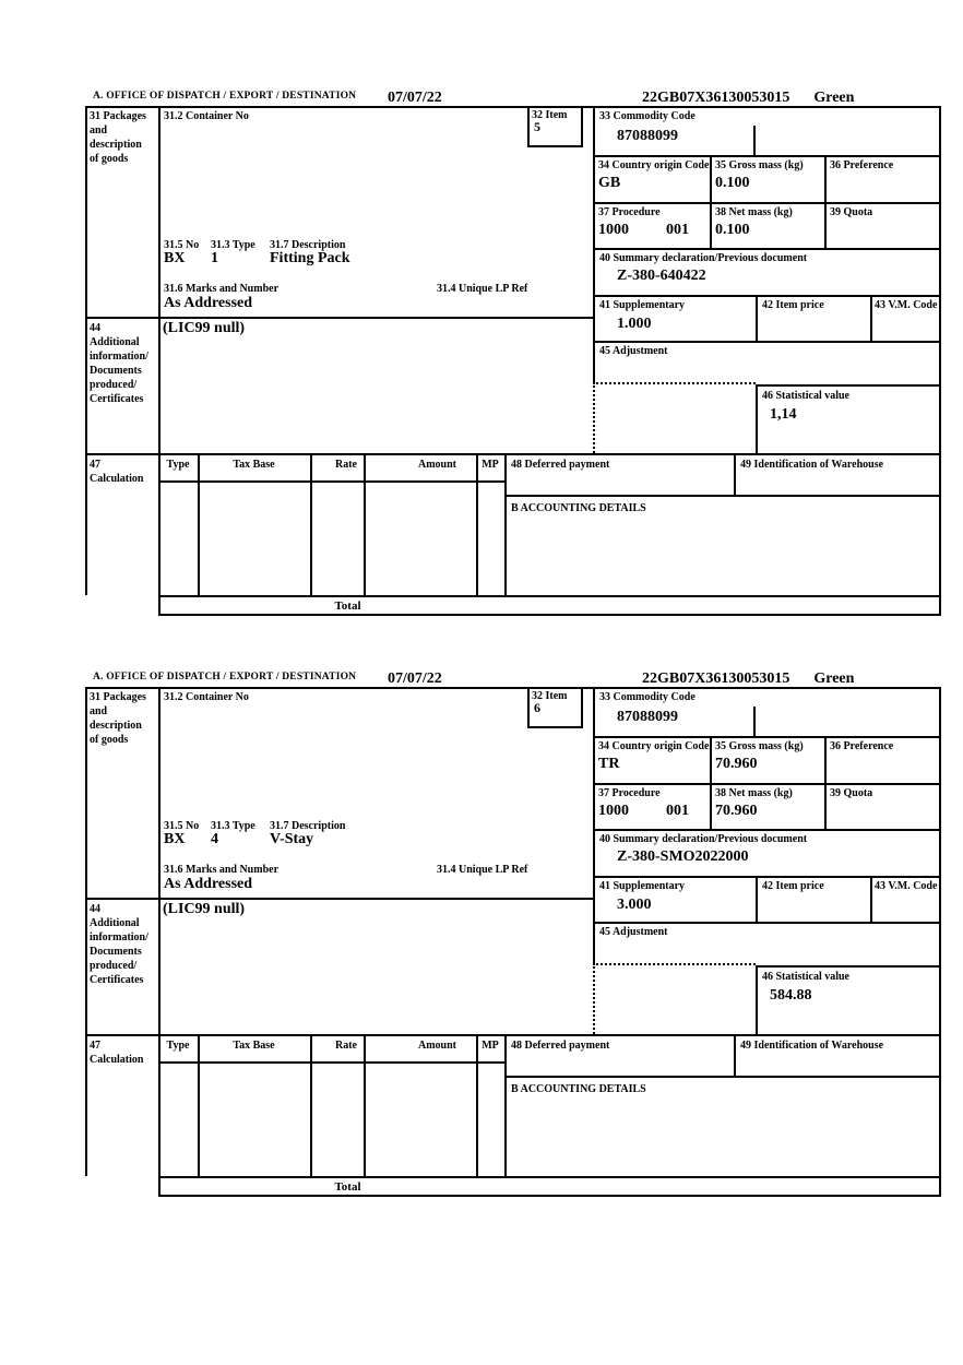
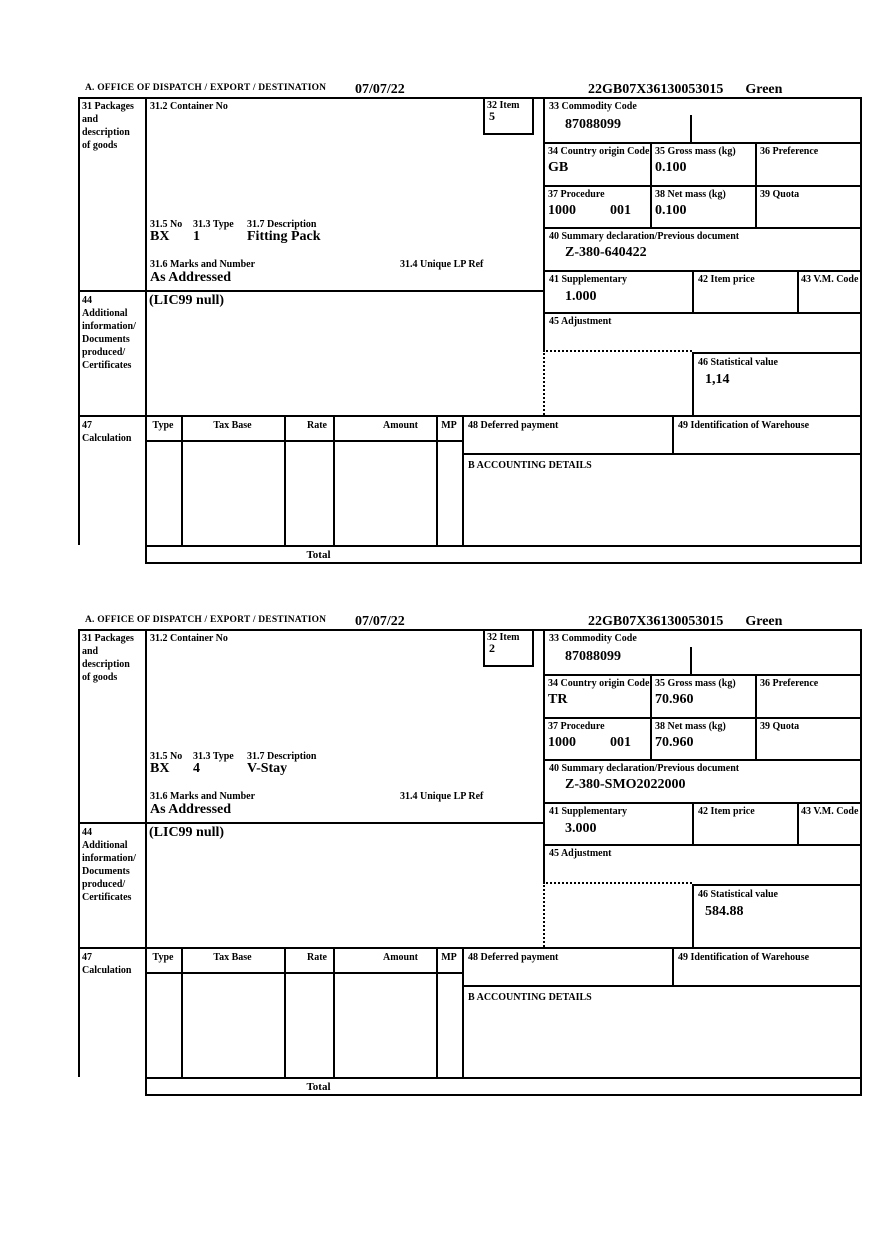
  A. OFFICE OF DISPATCH / EXPORT / DESTINATION
  07/07/22
  22GB07X36130053015
  Green
  31 Packages
  and
  description
  of goods
  44
  Additional
  information/
  Documents
  produced/
  Certificates
  47
  Calculation
  31.2 Container No
  32 Item
  5
  31.5 No
  31.3 Type
  31.7 Description
  BX
  1
  Fitting Pack
  31.6 Marks and Number
  31.4 Unique LP Ref
  As Addressed
  (LIC99 null)
  33 Commodity Code
  87088099
  34 Country origin Code
  GB
  35 Gross mass (kg)
  0.100
  36 Preference
  37 Procedure
  1000
  001
  38 Net mass (kg)
  0.100
  39 Quota
  40 Summary declaration/Previous document
  Z-380-640422
  41 Supplementary
  1.000
  42 Item price
  43 V.M. Code
  45 Adjustment
  46 Statistical value
  1,14
  Type
  Tax Base
  Rate
  Amount
  MP
  48 Deferred payment
  49 Identification of Warehouse
  B ACCOUNTING DETAILS
  Total
  A. OFFICE OF DISPATCH / EXPORT / DESTINATION
  07/07/22
  22GB07X36130053015
  Green
  31 Packages
  and
  description
  of goods
  44
  Additional
  information/
  Documents
  produced/
  Certificates
  47
  Calculation
  31.2 Container No
  32 Item
- 6
+ 2
  31.5 No
  31.3 Type
  31.7 Description
  BX
  4
  V-Stay
  31.6 Marks and Number
  31.4 Unique LP Ref
  As Addressed
  (LIC99 null)
  33 Commodity Code
  87088099
  34 Country origin Code
  TR
  35 Gross mass (kg)
  70.960
  36 Preference
  37 Procedure
  1000
  001
  38 Net mass (kg)
  70.960
  39 Quota
  40 Summary declaration/Previous document
  Z-380-SMO2022000
  41 Supplementary
  3.000
  42 Item price
  43 V.M. Code
  45 Adjustment
  46 Statistical value
  584.88
  Type
  Tax Base
  Rate
  Amount
  MP
  48 Deferred payment
  49 Identification of Warehouse
  B ACCOUNTING DETAILS
  Total
